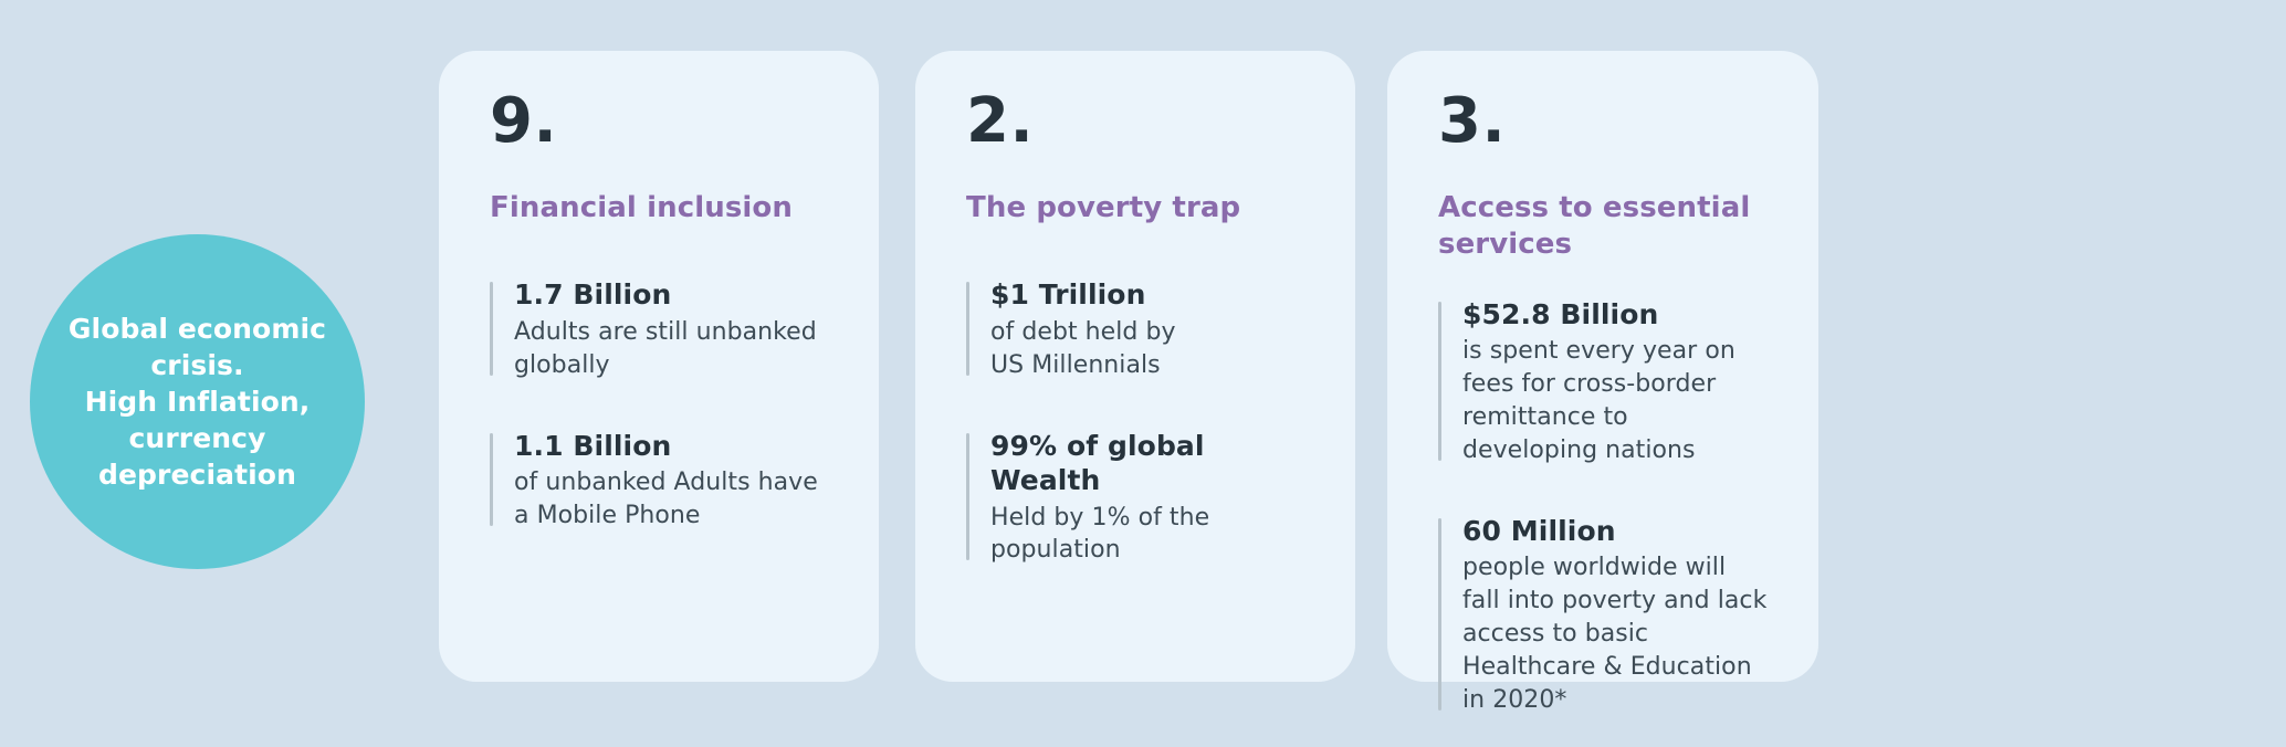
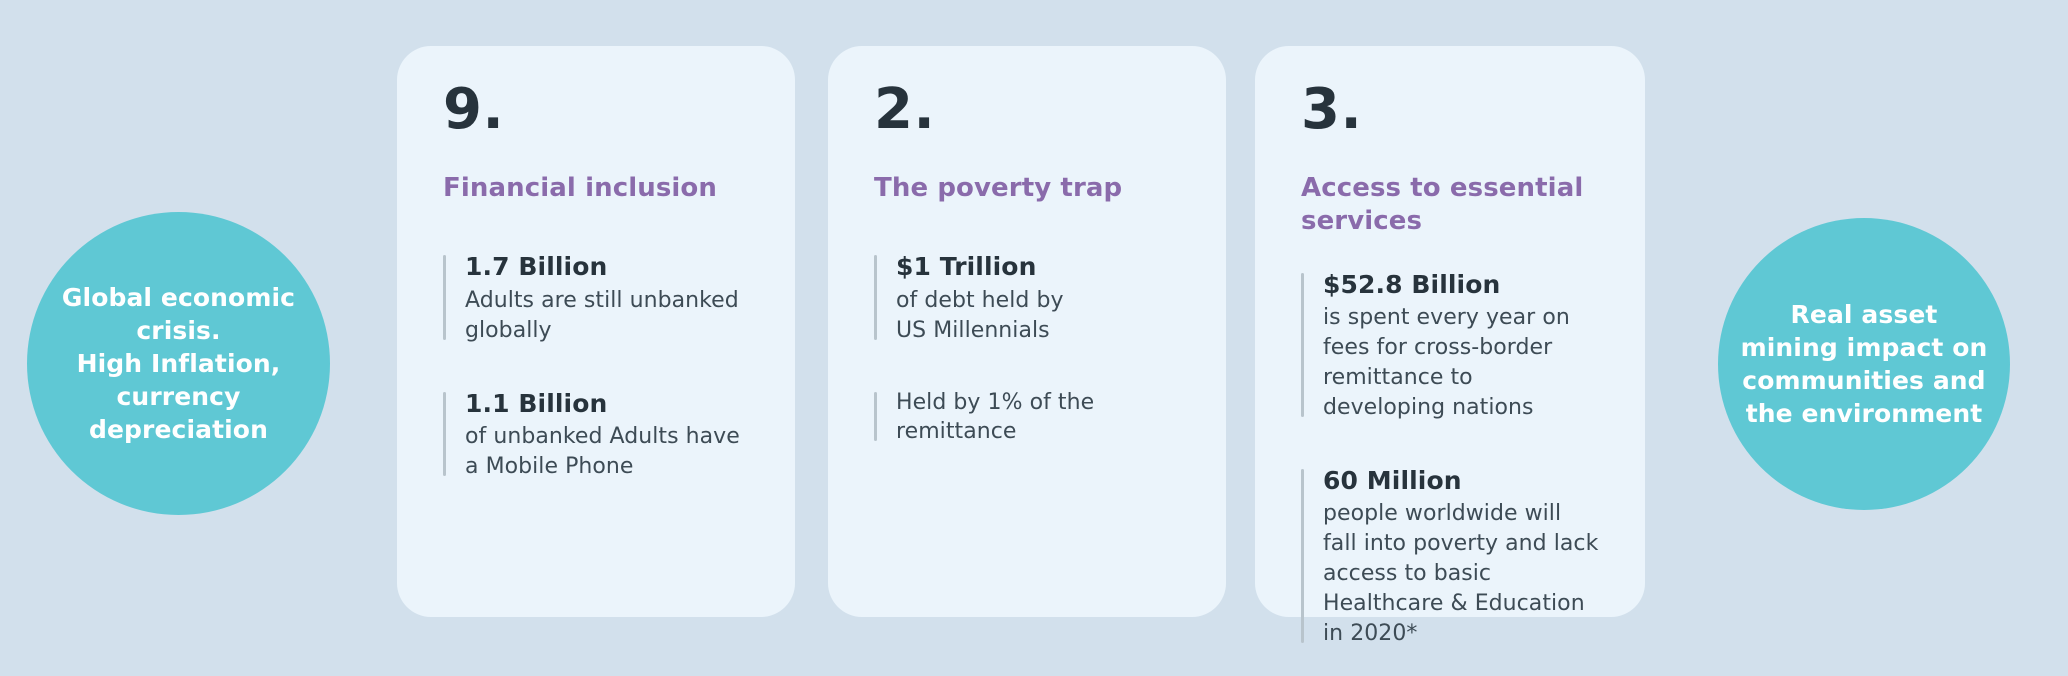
  Global economic crisis.
  High Inflation, currency depreciation
  9.
  Financial inclusion
  1.7 Billion
  Adults are still unbanked globally
  1.1 Billion
  of unbanked Adults have a Mobile Phone
  2.
  The poverty trap
  $1 Trillion
  of debt held by
  US Millennials
- 99% of global Wealth
- Held by 1% of the population
+ Held by 1% of the remittance
  3.
  Access to essential services
  $52.8 Billion
  is spent every year on fees for cross-border remittance to developing nations
  60 Million
  people worldwide will fall into poverty and lack access to basic Healthcare & Education in 2020*
+ Real asset mining impact on communities and the environment
